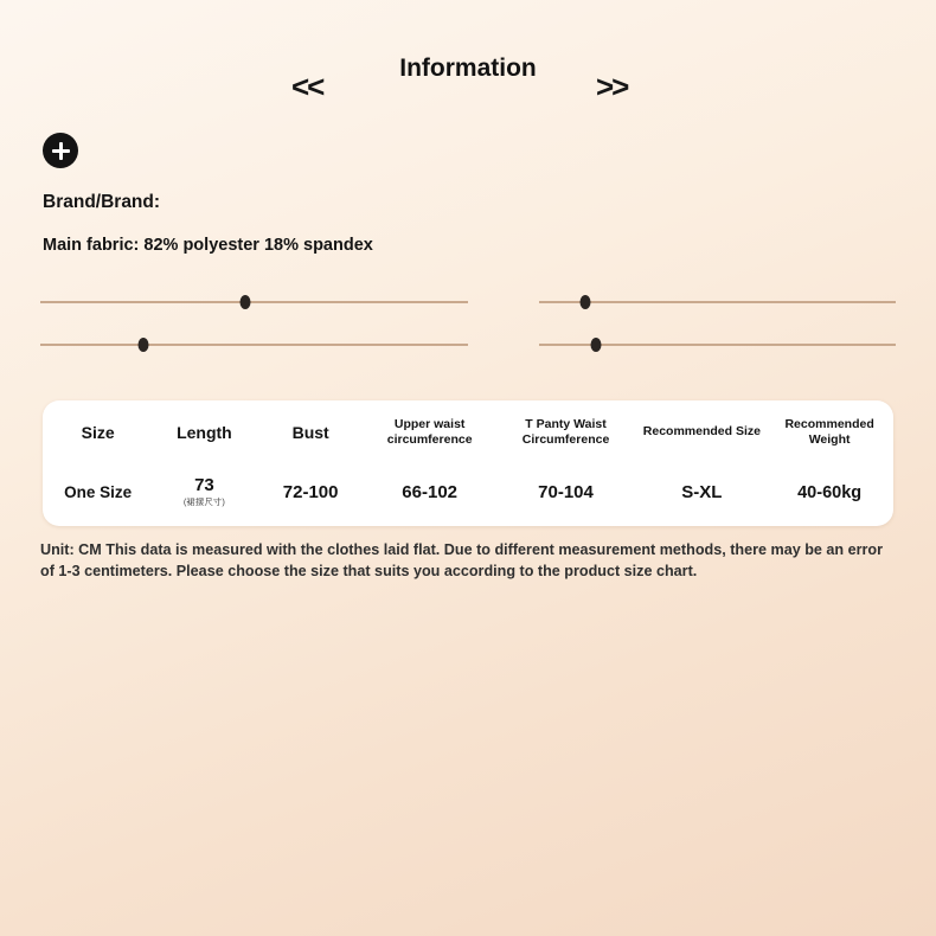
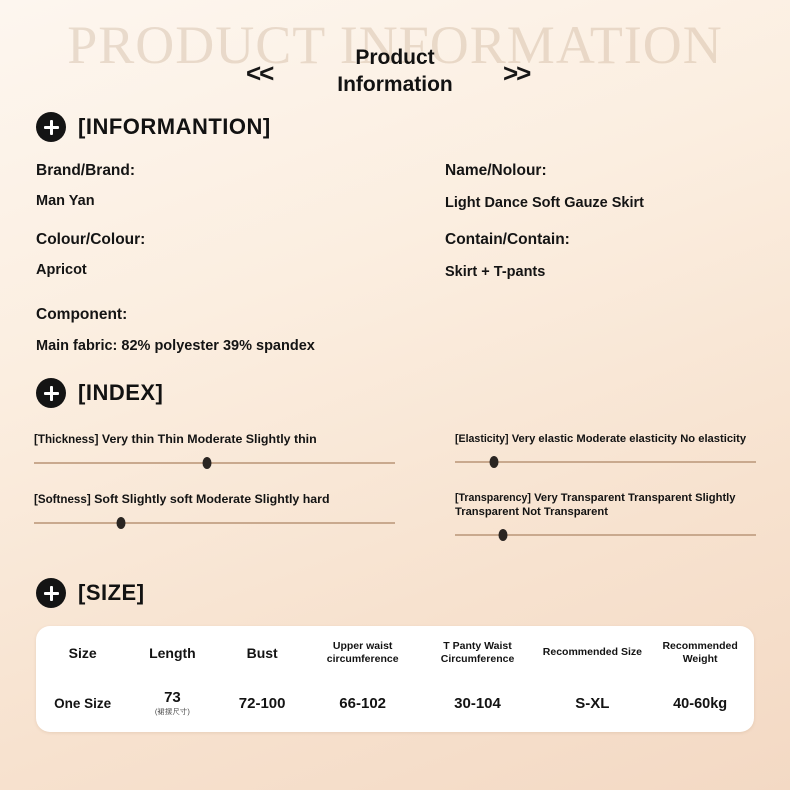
+ PRODUCT INFORMATION
  <<
  >>
+ Product
  Information
+ [INFORMANTION]
  Brand/Brand:
+ Man Yan
+ Colour/Colour:
+ Apricot
+ Name/Nolour:
+ Light Dance Soft Gauze Skirt
+ Contain/Contain:
+ Skirt + T-pants
+ Component:
- Main fabric: 82% polyester 18% spandex
+ Main fabric: 82% polyester 39% spandex
+ [INDEX]
+ [Thickness] Very thin Thin Moderate Slightly thin
+ [Softness] Soft Slightly soft Moderate Slightly hard
+ [Elasticity] Very elastic Moderate elasticity No elasticity
+ [Transparency] Very Transparent Transparent Slightly Transparent Not Transparent
+ [SIZE]
  Size	Length	Bust	Upper waist circumference	T Panty Waist Circumference	Recommended Size	Recommended Weight
- One Size	73 (裙摆尺寸)	72-100	66-102	70-104	S-XL	40-60kg
+ One Size	73 (裙摆尺寸)	72-100	66-102	30-104	S-XL	40-60kg
- Unit: CM This data is measured with the clothes laid flat. Due to different measurement methods, there may be an error of 1-3 centimeters. Please choose the size that suits you according to the product size chart.
